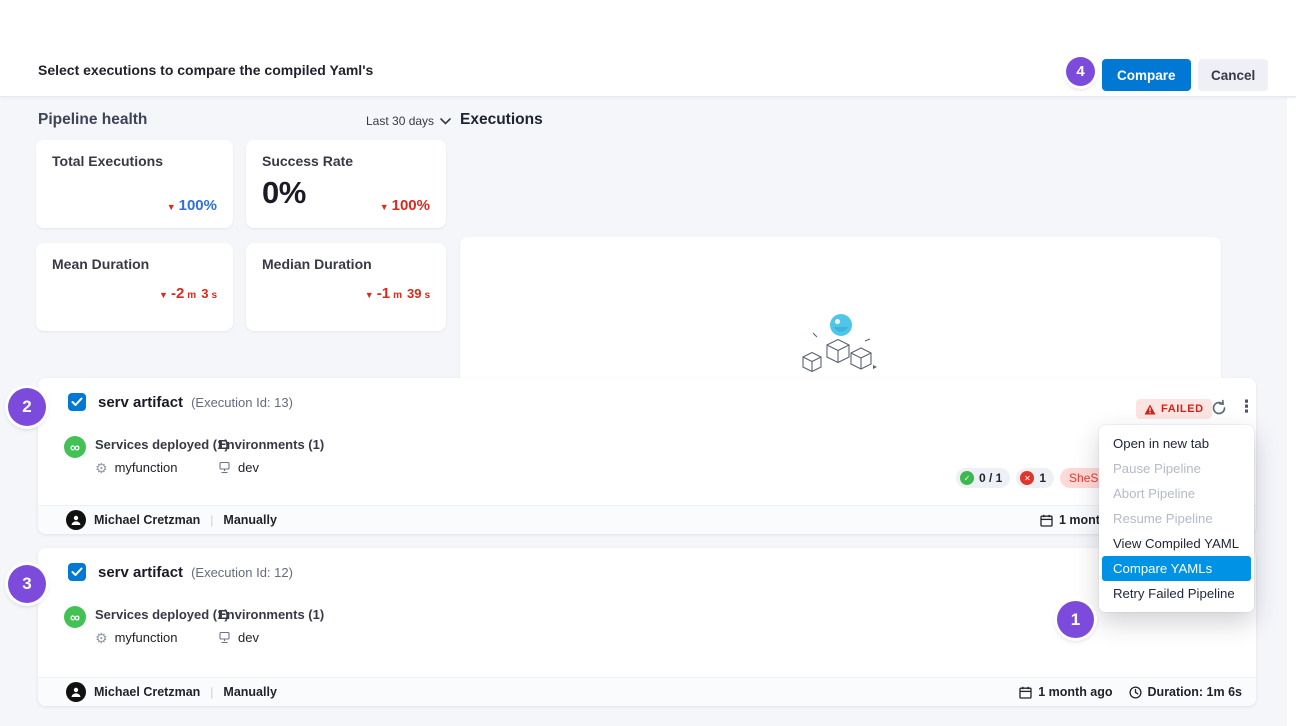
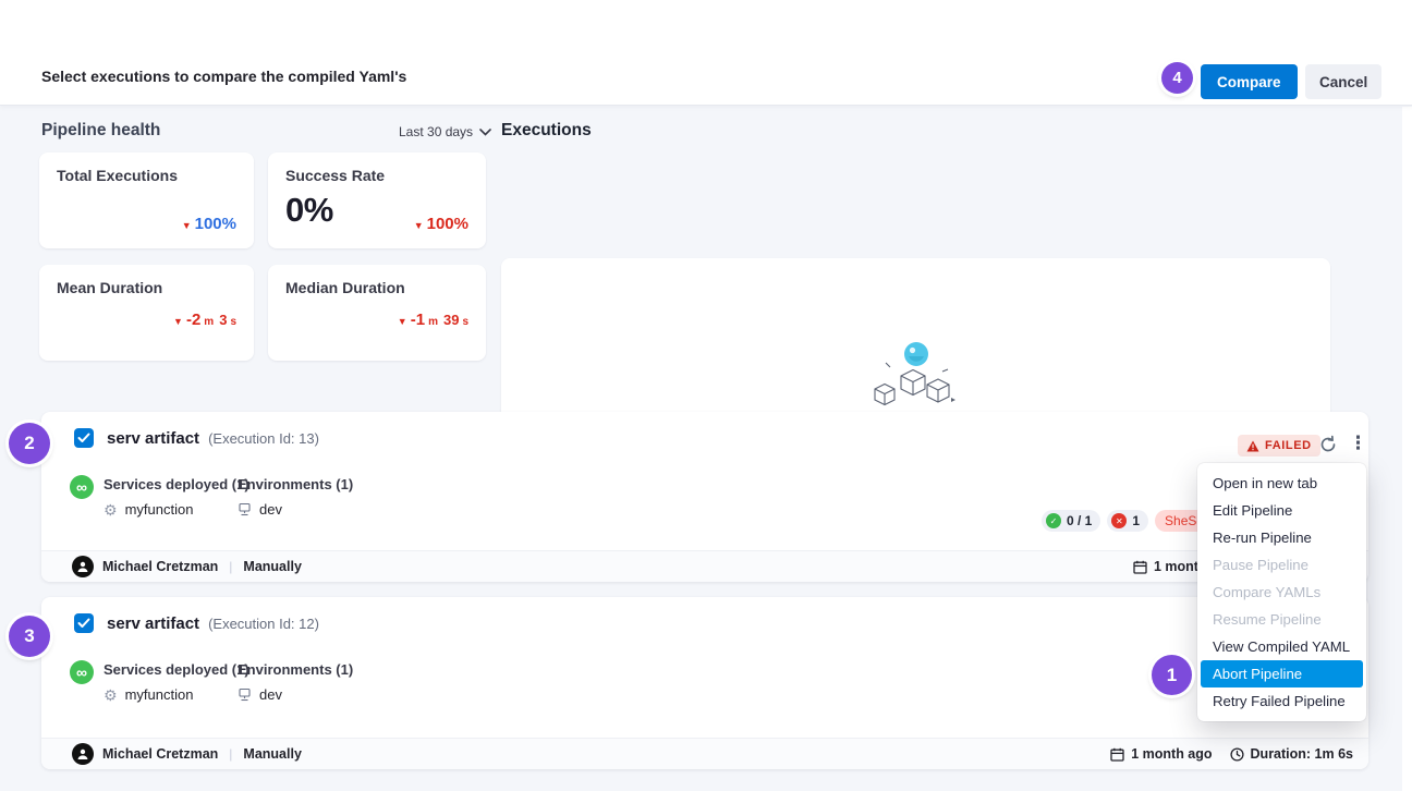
  Select executions to compare the compiled Yaml's
  Compare
  Cancel
  Pipeline health
  Last 30 days
  Total Executions
  ▼
  100%
  Success Rate
  0%
  ▼
  100%
  Mean Duration
  ▼
  -2
  m
  3
  s
  Median Duration
  ▼
  -1
  m
  39
  s
  Executions
  serv artifact
  (Execution Id: 13)
  ∞
  Services deployed (1)
  Environments (1)
  ⚙
  myfunction
  dev
  FAILED
  ⋮
  ✓
  0 / 1
  ✕
  1
  Michael Cretzman
  |
  Manually
  serv artifact
  (Execution Id: 12)
  ∞
  Services deployed (1)
  Environments (1)
  ⚙
  myfunction
  dev
  Michael Cretzman
  |
  Manually
  1 month ago
  Duration: 1m 6s
  Open in new tab
+ Edit Pipeline
+ Re-run Pipeline
  Pause Pipeline
- Abort Pipeline
+ Compare YAMLs
  Resume Pipeline
  View Compiled YAML
- Compare YAMLs
+ Abort Pipeline
  Retry Failed Pipeline
  4
  2
  3
  1
